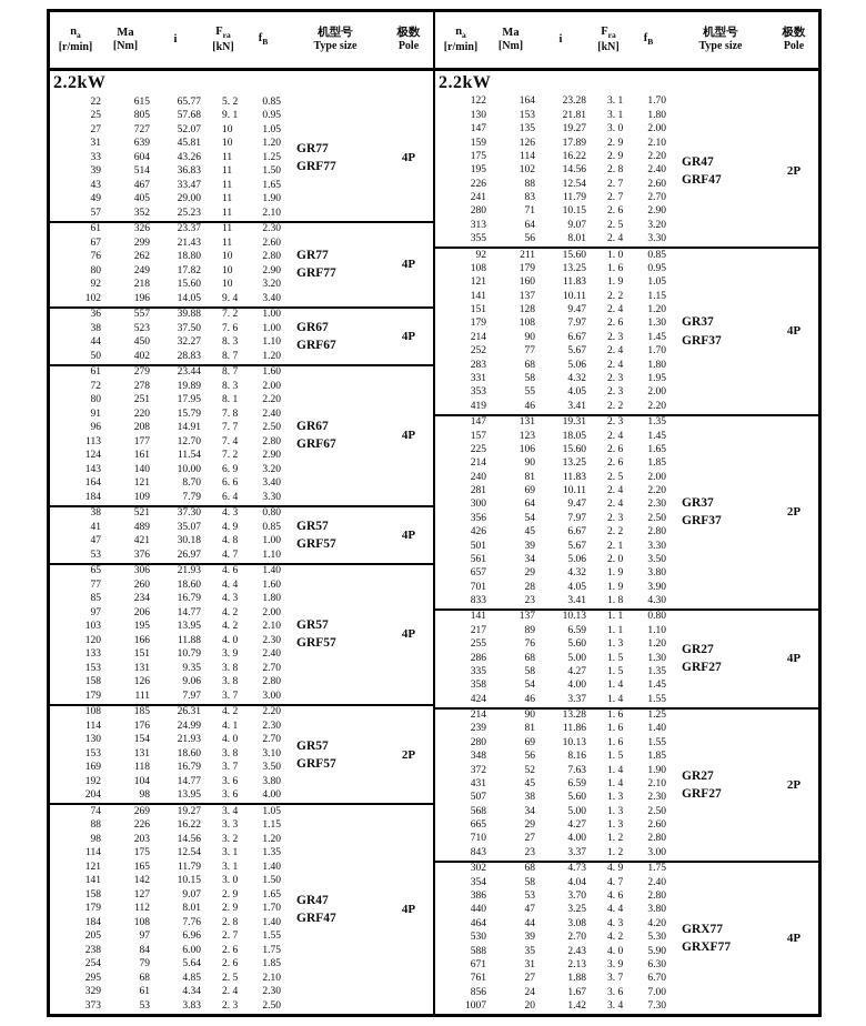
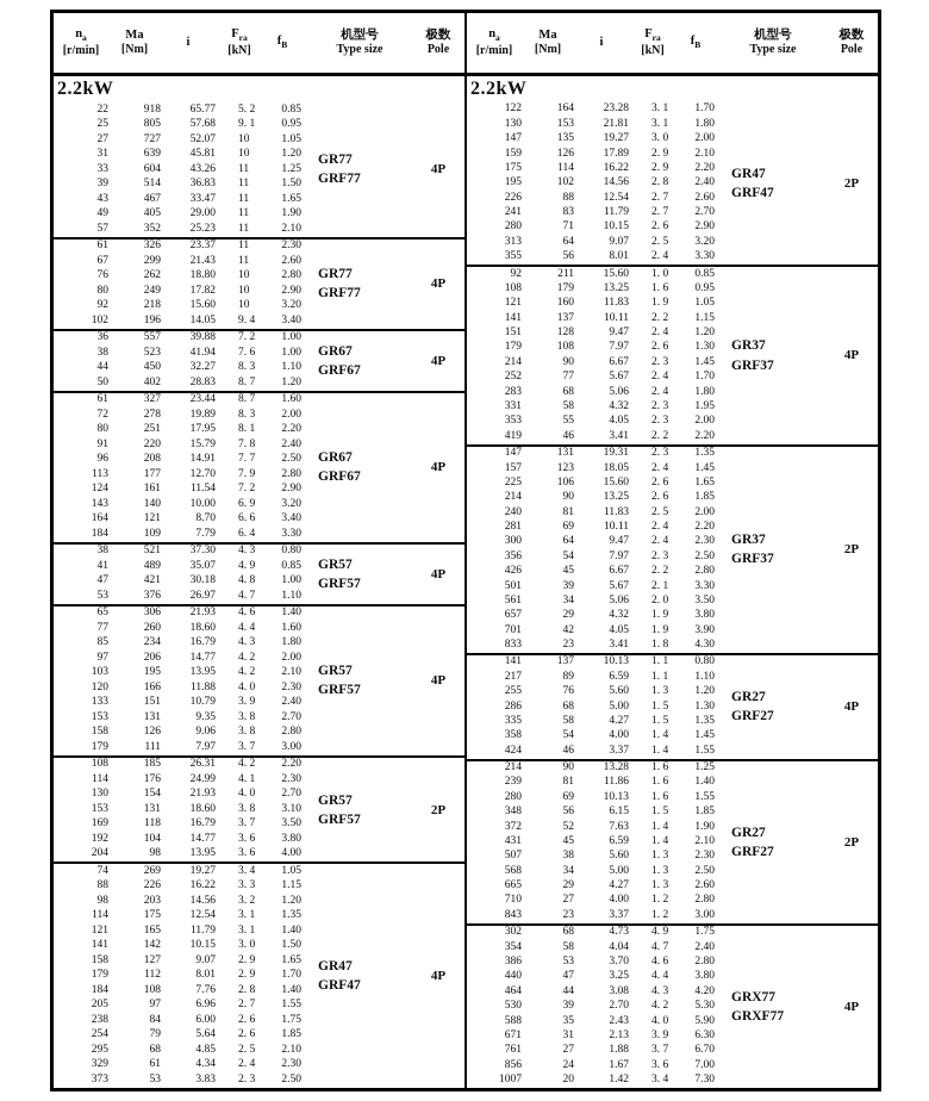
  na
  [r/min]
  Ma
  [Nm]
  i
  Fra
  [kN]
  fB
  机型号
  Type size
  极数
  Pole
  2.2kW
  22
- 615
+ 918
  65.77
  5. 2
  0.85
  25
  805
  57.68
  9. 1
  0.95
  27
  727
  52.07
  10
  1.05
  31
  639
  45.81
  10
  1.20
  33
  604
  43.26
  11
  1.25
  39
  514
  36.83
  11
  1.50
  43
  467
  33.47
  11
  1.65
  49
  405
  29.00
  11
  1.90
  57
  352
  25.23
  11
  2.10
  GR77
  GRF77
  4P
  61
  326
  23.37
  11
  2.30
  67
  299
  21.43
  11
  2.60
  76
  262
  18.80
  10
  2.80
  80
  249
  17.82
  10
  2.90
  92
  218
  15.60
  10
  3.20
  102
  196
  14.05
  9. 4
  3.40
  GR77
  GRF77
  4P
  36
  557
  39.88
  7. 2
  1.00
  38
  523
- 37.50
+ 41.94
  7. 6
  1.00
  44
  450
  32.27
  8. 3
  1.10
  50
  402
  28.83
  8. 7
  1.20
  GR67
  GRF67
  4P
  61
- 279
+ 327
  23.44
  8. 7
  1.60
  72
  278
  19.89
  8. 3
  2.00
  80
  251
  17.95
  8. 1
  2.20
  91
  220
  15.79
  7. 8
  2.40
  96
  208
  14.91
  7. 7
  2.50
  113
  177
  12.70
- 7. 4
+ 7. 9
  2.80
  124
  161
  11.54
  7. 2
  2.90
  143
  140
  10.00
  6. 9
  3.20
  164
  121
  8.70
  6. 6
  3.40
  184
  109
  7.79
  6. 4
  3.30
  GR67
  GRF67
  4P
  38
  521
  37.30
  4. 3
  0.80
  41
  489
  35.07
  4. 9
  0.85
  47
  421
  30.18
  4. 8
  1.00
  53
  376
  26.97
  4. 7
  1.10
  GR57
  GRF57
  4P
  65
  306
  21.93
  4. 6
  1.40
  77
  260
  18.60
  4. 4
  1.60
  85
  234
  16.79
  4. 3
  1.80
  97
  206
  14.77
  4. 2
  2.00
  103
  195
  13.95
  4. 2
  2.10
  120
  166
  11.88
  4. 0
  2.30
  133
  151
  10.79
  3. 9
  2.40
  153
  131
  9.35
  3. 8
  2.70
  158
  126
  9.06
  3. 8
  2.80
  179
  111
  7.97
  3. 7
  3.00
  GR57
  GRF57
  4P
  108
  185
  26.31
  4. 2
  2.20
  114
  176
  24.99
  4. 1
  2.30
  130
  154
  21.93
  4. 0
  2.70
  153
  131
  18.60
  3. 8
  3.10
  169
  118
  16.79
  3. 7
  3.50
  192
  104
  14.77
  3. 6
  3.80
  204
  98
  13.95
  3. 6
  4.00
  GR57
  GRF57
  2P
  74
  269
  19.27
  3. 4
  1.05
  88
  226
  16.22
  3. 3
  1.15
  98
  203
  14.56
  3. 2
  1.20
  114
  175
  12.54
  3. 1
  1.35
  121
  165
  11.79
  3. 1
  1.40
  141
  142
  10.15
  3. 0
  1.50
  158
  127
  9.07
  2. 9
  1.65
  179
  112
  8.01
  2. 9
  1.70
  184
  108
  7.76
  2. 8
  1.40
  205
  97
  6.96
  2. 7
  1.55
  238
  84
  6.00
  2. 6
  1.75
  254
  79
  5.64
  2. 6
  1.85
  295
  68
  4.85
  2. 5
  2.10
  329
  61
  4.34
  2. 4
  2.30
  373
  53
  3.83
  2. 3
  2.50
  GR47
  GRF47
  4P
  na
  [r/min]
  Ma
  [Nm]
  i
  Fra
  [kN]
  fB
  机型号
  Type size
  极数
  Pole
  2.2kW
  122
  164
  23.28
  3. 1
  1.70
  130
  153
  21.81
  3. 1
  1.80
  147
  135
  19.27
  3. 0
  2.00
  159
  126
  17.89
  2. 9
  2.10
  175
  114
  16.22
  2. 9
  2.20
  195
  102
  14.56
  2. 8
  2.40
  226
  88
  12.54
  2. 7
  2.60
  241
  83
  11.79
  2. 7
  2.70
  280
  71
  10.15
  2. 6
  2.90
  313
  64
  9.07
  2. 5
  3.20
  355
  56
  8.01
  2. 4
  3.30
  GR47
  GRF47
  2P
  92
  211
  15.60
  1. 0
  0.85
  108
  179
  13.25
  1. 6
  0.95
  121
  160
  11.83
  1. 9
  1.05
  141
  137
  10.11
  2. 2
  1.15
  151
  128
  9.47
  2. 4
  1.20
  179
  108
  7.97
  2. 6
  1.30
  214
  90
  6.67
  2. 3
  1.45
  252
  77
  5.67
  2. 4
  1.70
  283
  68
  5.06
  2. 4
  1.80
  331
  58
  4.32
  2. 3
  1.95
  353
  55
  4.05
  2. 3
  2.00
  419
  46
  3.41
  2. 2
  2.20
  GR37
  GRF37
  4P
  147
  131
  19.31
  2. 3
  1.35
  157
  123
  18.05
  2. 4
  1.45
  225
  106
  15.60
  2. 6
  1.65
  214
  90
  13.25
  2. 6
  1.85
  240
  81
  11.83
  2. 5
  2.00
  281
  69
  10.11
  2. 4
  2.20
  300
  64
  9.47
  2. 4
  2.30
  356
  54
  7.97
  2. 3
  2.50
  426
  45
  6.67
  2. 2
  2.80
  501
  39
  5.67
  2. 1
  3.30
  561
  34
  5.06
  2. 0
  3.50
  657
  29
  4.32
  1. 9
  3.80
  701
- 28
+ 42
  4.05
  1. 9
  3.90
  833
  23
  3.41
  1. 8
  4.30
  GR37
  GRF37
  2P
  141
  137
  10.13
  1. 1
  0.80
  217
  89
  6.59
  1. 1
  1.10
  255
  76
  5.60
  1. 3
  1.20
  286
  68
  5.00
  1. 5
  1.30
  335
  58
  4.27
  1. 5
  1.35
  358
  54
  4.00
  1. 4
  1.45
  424
  46
  3.37
  1. 4
  1.55
  GR27
  GRF27
  4P
  214
  90
  13.28
  1. 6
  1.25
  239
  81
  11.86
  1. 6
  1.40
  280
  69
  10.13
  1. 6
  1.55
  348
  56
- 8.16
+ 6.15
  1. 5
  1.85
  372
  52
  7.63
  1. 4
  1.90
  431
  45
  6.59
  1. 4
  2.10
  507
  38
  5.60
  1. 3
  2.30
  568
  34
  5.00
  1. 3
  2.50
  665
  29
  4.27
  1. 3
  2.60
  710
  27
  4.00
  1. 2
  2.80
  843
  23
  3.37
  1. 2
  3.00
  GR27
  GRF27
  2P
  302
  68
  4.73
  4. 9
  1.75
  354
  58
  4.04
  4. 7
  2.40
  386
  53
  3.70
  4. 6
  2.80
  440
  47
  3.25
  4. 4
  3.80
  464
  44
  3.08
  4. 3
  4.20
  530
  39
  2.70
  4. 2
  5.30
  588
  35
  2.43
  4. 0
  5.90
  671
  31
  2.13
  3. 9
  6.30
  761
  27
  1.88
  3. 7
  6.70
  856
  24
  1.67
  3. 6
  7.00
  1007
  20
  1.42
  3. 4
  7.30
  GRX77
  GRXF77
  4P
